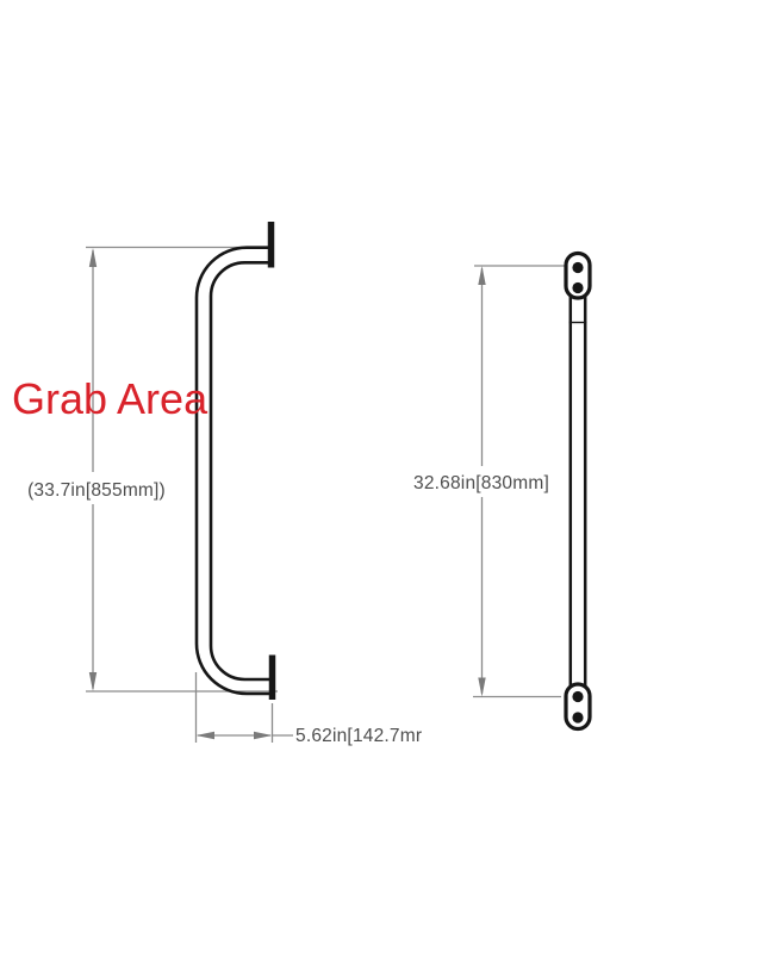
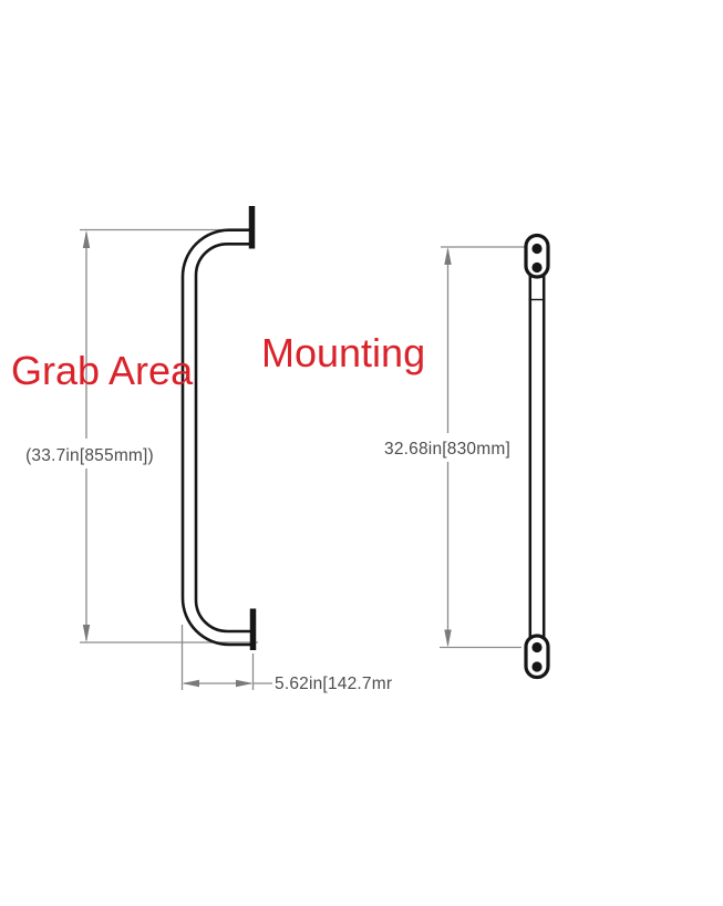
  (33.7in[855mm])
  32.68in[830mm]
  5.62in[142.7mr
  Grab Area
+ Mounting
